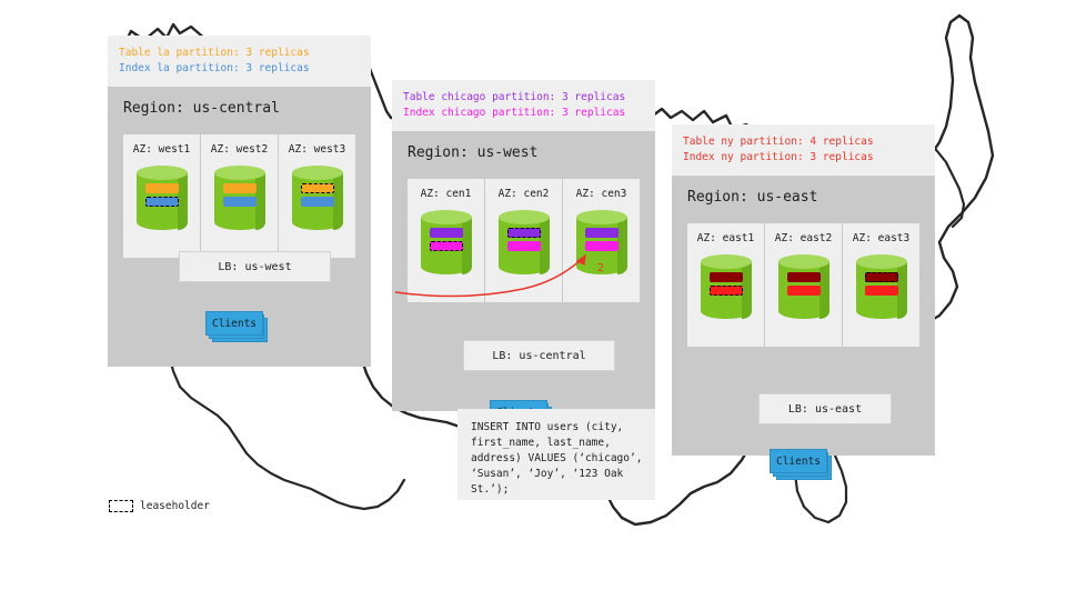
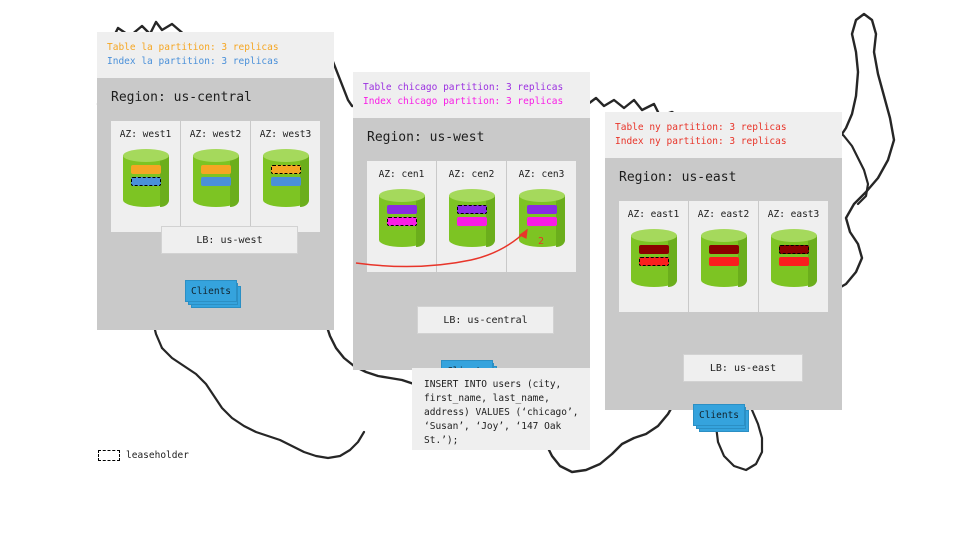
  Table la partition: 3 replicas
  Index la partition: 3 replicas
  Region: us-central
  AZ: west1
  AZ: west2
  AZ: west3
  LB: us-west
  Clients
  Table chicago partition: 3 replicas
  Index chicago partition: 3 replicas
  Region: us-west
  AZ: cen1
  AZ: cen2
  AZ: cen3
  2
  LB: us-central
- Table ny partition: 4 replicas
+ Table ny partition: 3 replicas
  Index ny partition: 3 replicas
  Region: us-east
  AZ: east1
  AZ: east2
  AZ: east3
  LB: us-east
  Clients
  INSERT INTO users (city,
  first_name, last_name,
  address) VALUES (‘chicago’,
- ‘Susan’, ‘Joy’, ‘123 Oak
+ ‘Susan’, ‘Joy’, ‘147 Oak
  St.’);
  leaseholder
